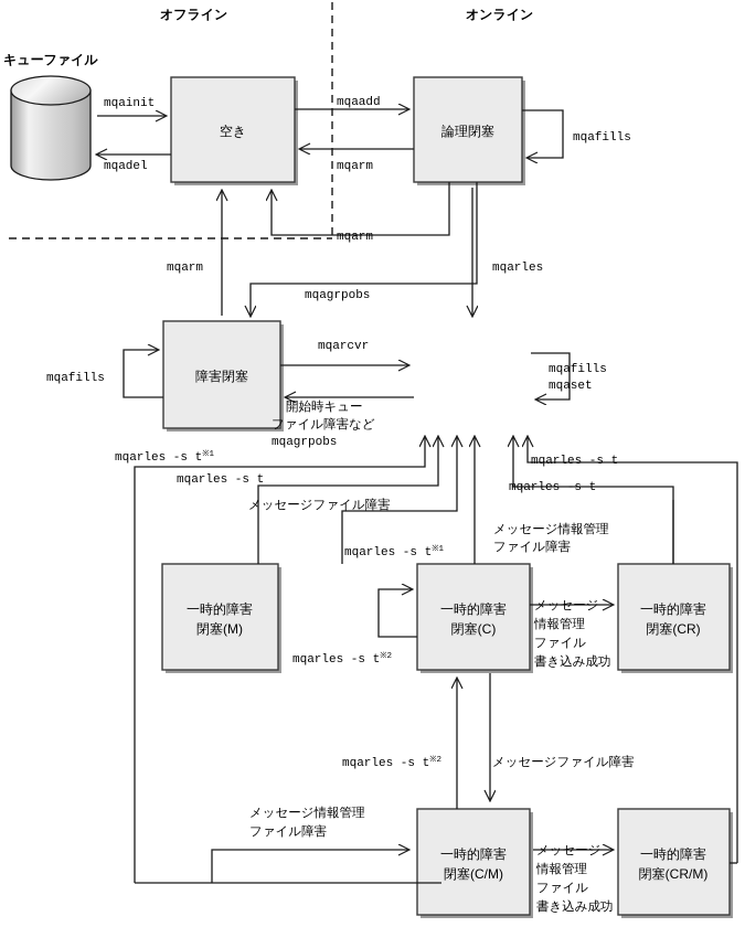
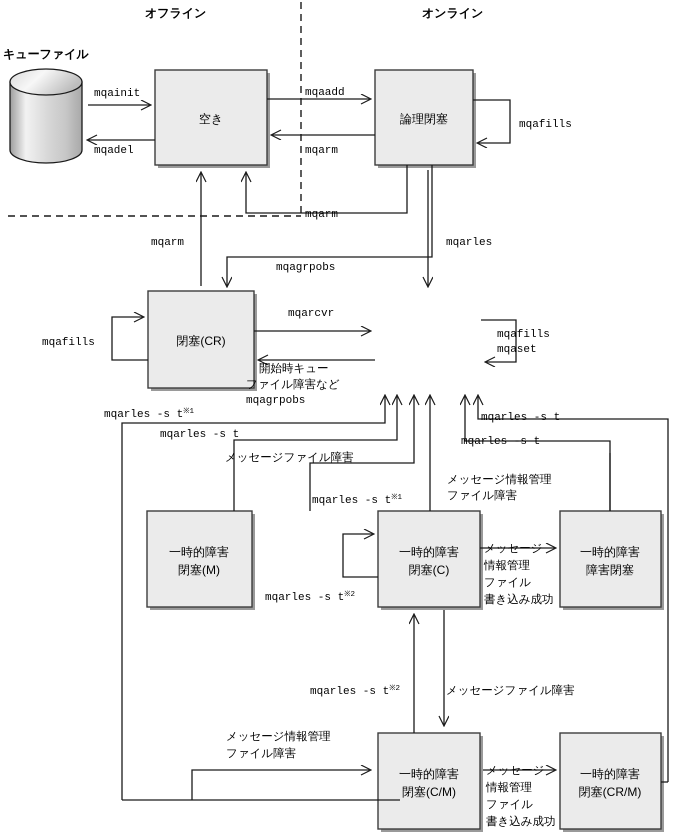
  オフライン
  オンライン
  キューファイル
  空き
  論理閉塞
- 障害閉塞
+ 閉塞(CR)
  一時的障害
  閉塞(M)
  一時的障害
  閉塞(C)
  一時的障害
- 閉塞(CR)
+ 障害閉塞
  一時的障害
  閉塞(C/M)
  一時的障害
  閉塞(CR/M)
  mqainit
  mqadel
  mqaadd
  mqarm
  mqafills
  mqarm
  mqarm
  mqagrpobs
  mqarles
  mqarcvr
  mqafills
  mqafills
  mqaset
  開始時キュー
  ファイル障害など
  mqagrpobs
  mqarles -s t※1
  mqarles -s t
  メッセージファイル障害
  mqarles -s t※1
  mqarles -s t※2
  メッセージ情報管理
  ファイル障害
  mqarles -s t
  mqarles -s t
  メッセージ
  情報管理
  ファイル
  書き込み成功
  mqarles -s t※2
  メッセージファイル障害
  メッセージ情報管理
  ファイル障害
  メッセージ
  情報管理
  ファイル
  書き込み成功
